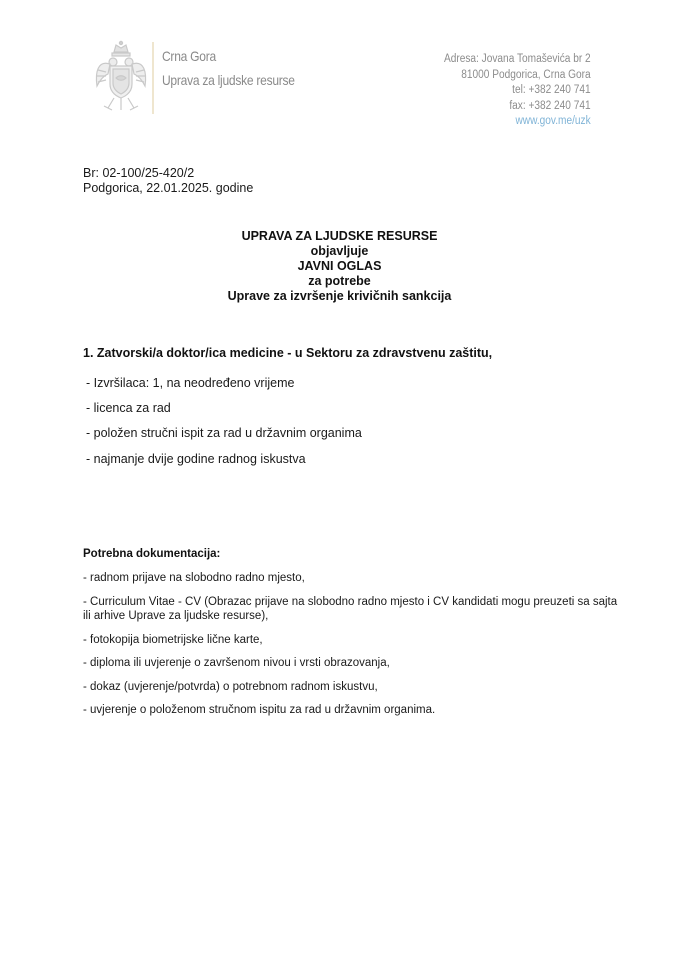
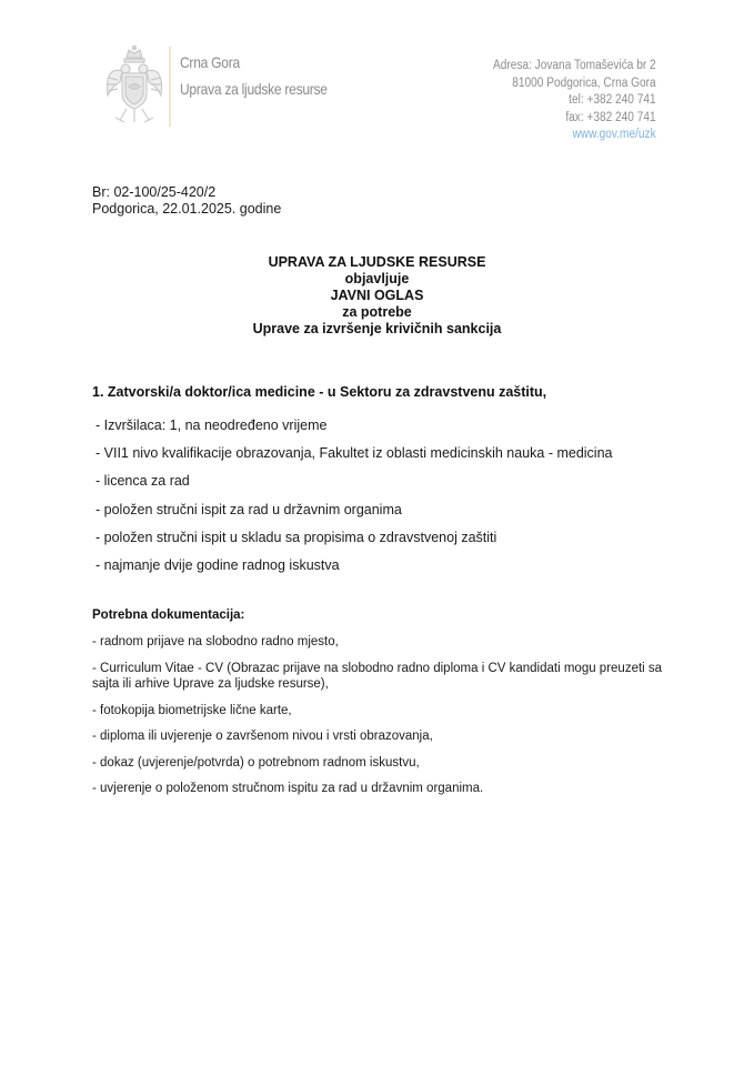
  Crna Gora
  Uprava za ljudske resurse
  Adresa: Jovana Tomaševića br 2
  81000 Podgorica, Crna Gora
  tel: +382 240 741
  fax: +382 240 741
  www.gov.me/uzk
  Br: 02-100/25-420/2
  Podgorica, 22.01.2025. godine
  UPRAVA ZA LJUDSKE RESURSE
  objavljuje
  JAVNI OGLAS
  za potrebe
  Uprave za izvršenje krivičnih sankcija
  1. Zatvorski/a doktor/ica medicine - u Sektoru za zdravstvenu zaštitu,
  - Izvršilaca: 1, na neodređeno vrijeme
+ - VII1 nivo kvalifikacije obrazovanja, Fakultet iz oblasti medicinskih nauka - medicina
  - licenca za rad
  - položen stručni ispit za rad u državnim organima
+ - položen stručni ispit u skladu sa propisima o zdravstvenoj zaštiti
  - najmanje dvije godine radnog iskustva
  Potrebna dokumentacija:
  - radnom prijave na slobodno radno mjesto,
- - Curriculum Vitae - CV (Obrazac prijave na slobodno radno mjesto i CV kandidati mogu preuzeti sa sajta ili arhive Uprave za ljudske resurse),
+ - Curriculum Vitae - CV (Obrazac prijave na slobodno radno diploma i CV kandidati mogu preuzeti sa sajta ili arhive Uprave za ljudske resurse),
  - fotokopija biometrijske lične karte,
  - diploma ili uvjerenje o završenom nivou i vrsti obrazovanja,
  - dokaz (uvjerenje/potvrda) o potrebnom radnom iskustvu,
  - uvjerenje o položenom stručnom ispitu za rad u državnim organima.
